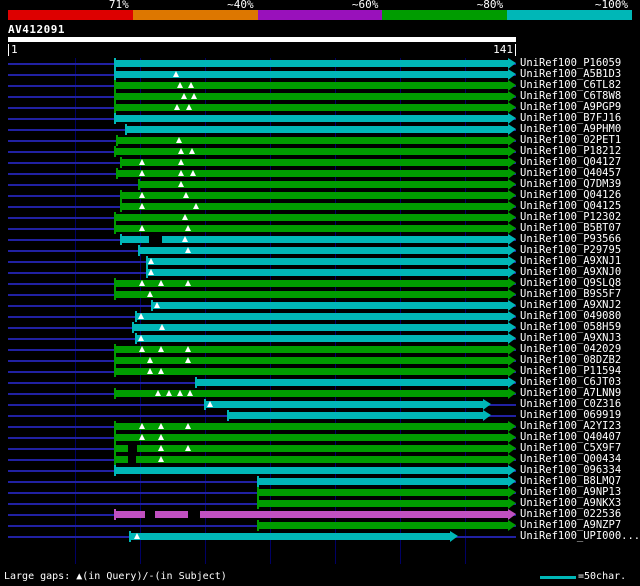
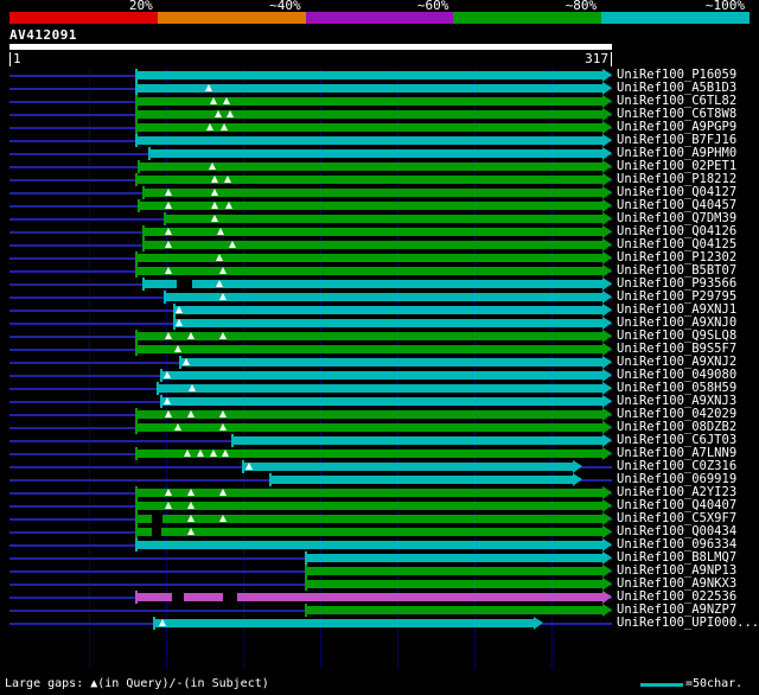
- 71%
+ 20%
  ~40%
  ~60%
  ~80%
  ~100%
  AV412091
  1
- 141
+ 317
  UniRef100_P16059
  UniRef100_A5B1D3
  UniRef100_C6TL82
  UniRef100_C6T8W8
  UniRef100_A9PGP9
  UniRef100_B7FJ16
  UniRef100_A9PHM0
  UniRef100_02PET1
  UniRef100_P18212
  UniRef100_Q04127
  UniRef100_Q40457
  UniRef100_Q7DM39
  UniRef100_Q04126
  UniRef100_Q04125
  UniRef100_P12302
  UniRef100_B5BT07
  UniRef100_P93566
  UniRef100_P29795
  UniRef100_A9XNJ1
  UniRef100_A9XNJ0
  UniRef100_Q9SLQ8
  UniRef100_B9S5F7
  UniRef100_A9XNJ2
  UniRef100_049080
  UniRef100_058H59
  UniRef100_A9XNJ3
  UniRef100_042029
  UniRef100_08DZB2
- UniRef100_P11594
  UniRef100_C6JT03
  UniRef100_A7LNN9
  UniRef100_C0Z316
  UniRef100_069919
  UniRef100_A2YI23
  UniRef100_Q40407
  UniRef100_C5X9F7
  UniRef100_Q00434
  UniRef100_096334
  UniRef100_B8LMQ7
  UniRef100_A9NP13
  UniRef100_A9NKX3
  UniRef100_022536
  UniRef100_A9NZP7
  UniRef100_UPI000...
  Large gaps: ▲(in Query)/-(in Subject)
  =50char.
